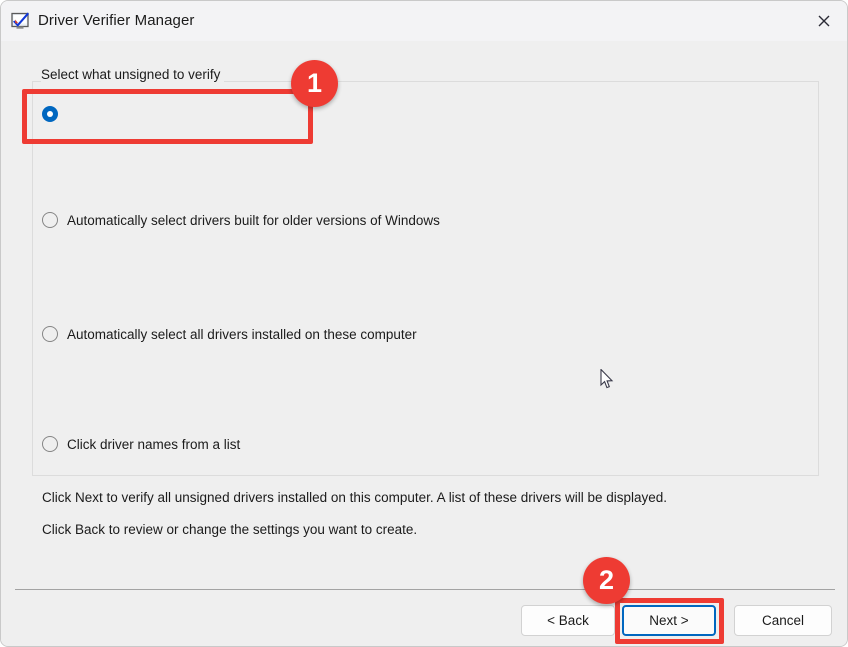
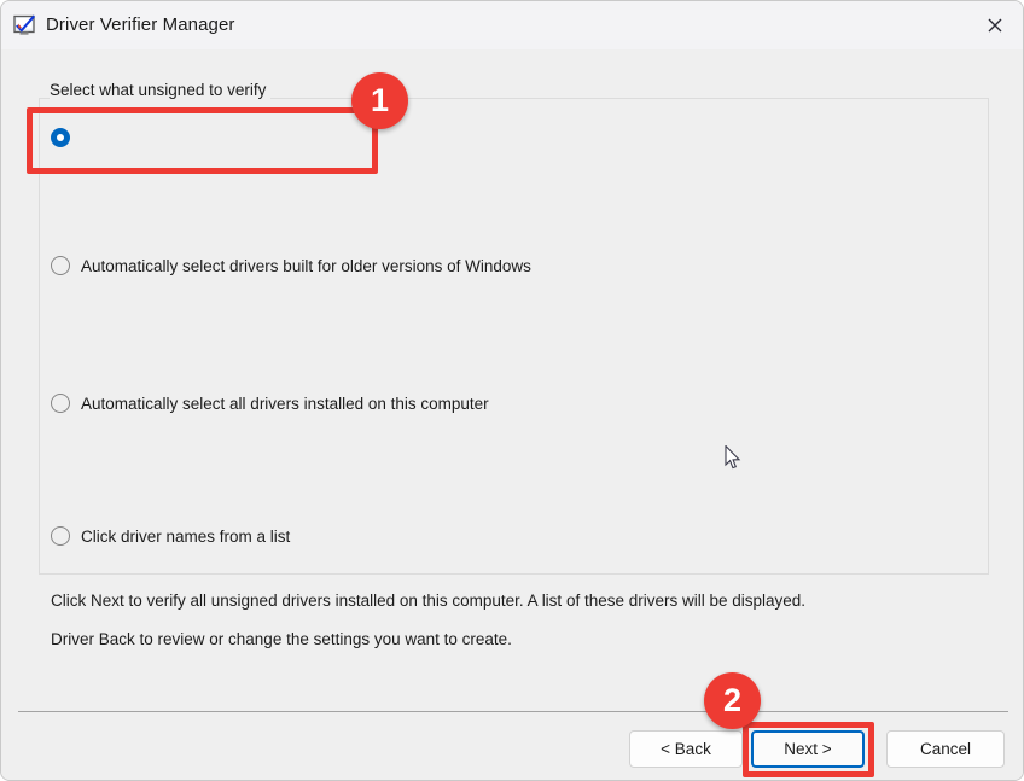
  Driver Verifier Manager
  Select what unsigned to verify
  Automatically select drivers built for older versions of Windows
- Automatically select all drivers installed on these computer
+ Automatically select all drivers installed on this computer
  Click driver names from a list
  Click Next to verify all unsigned drivers installed on this computer. A list of these drivers will be displayed.
- Click Back to review or change the settings you want to create.
+ Driver Back to review or change the settings you want to create.
  < Back
  Next >
  Cancel
  1
  2
